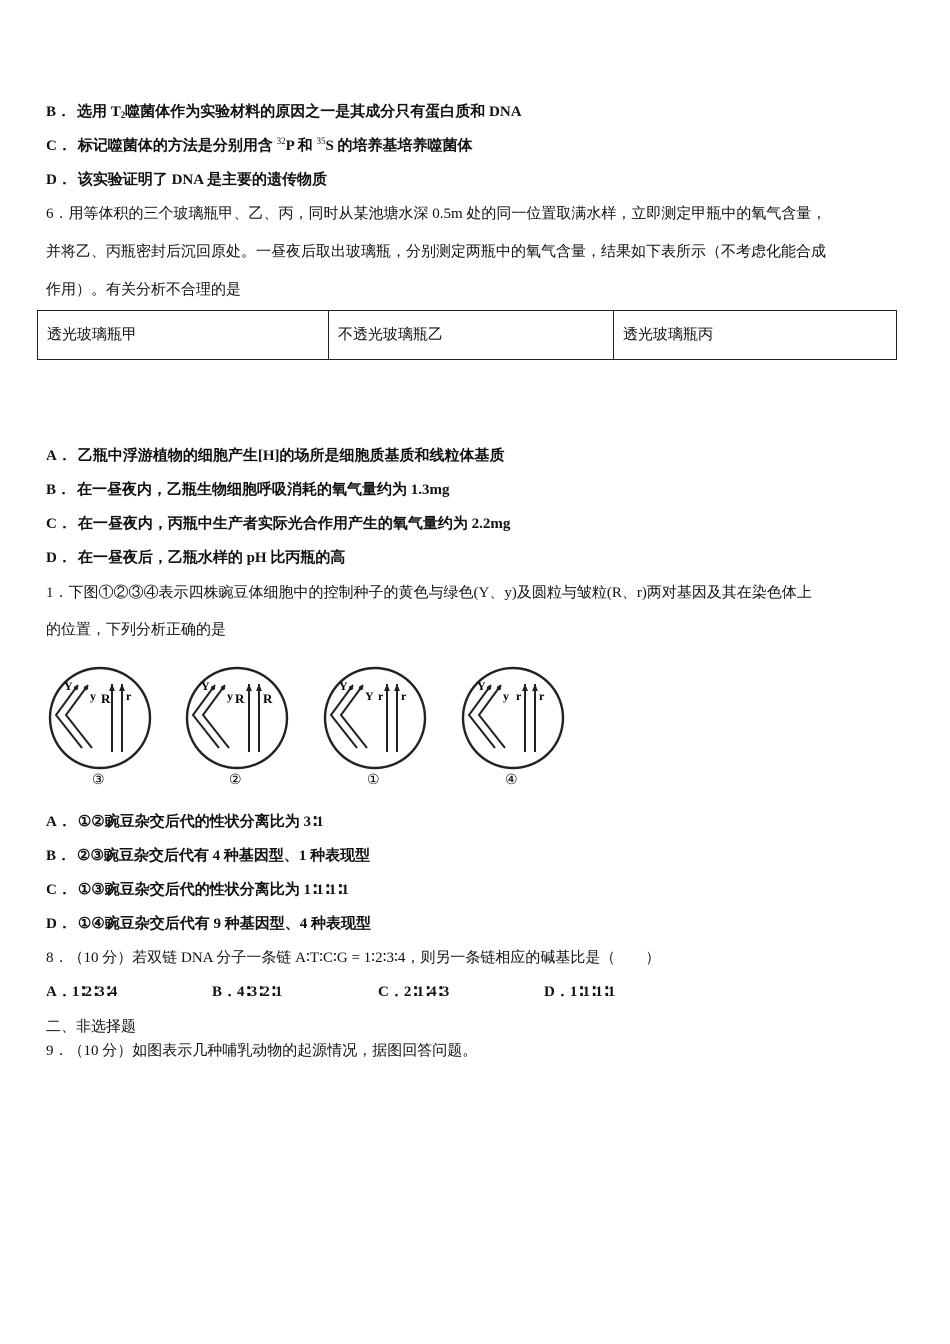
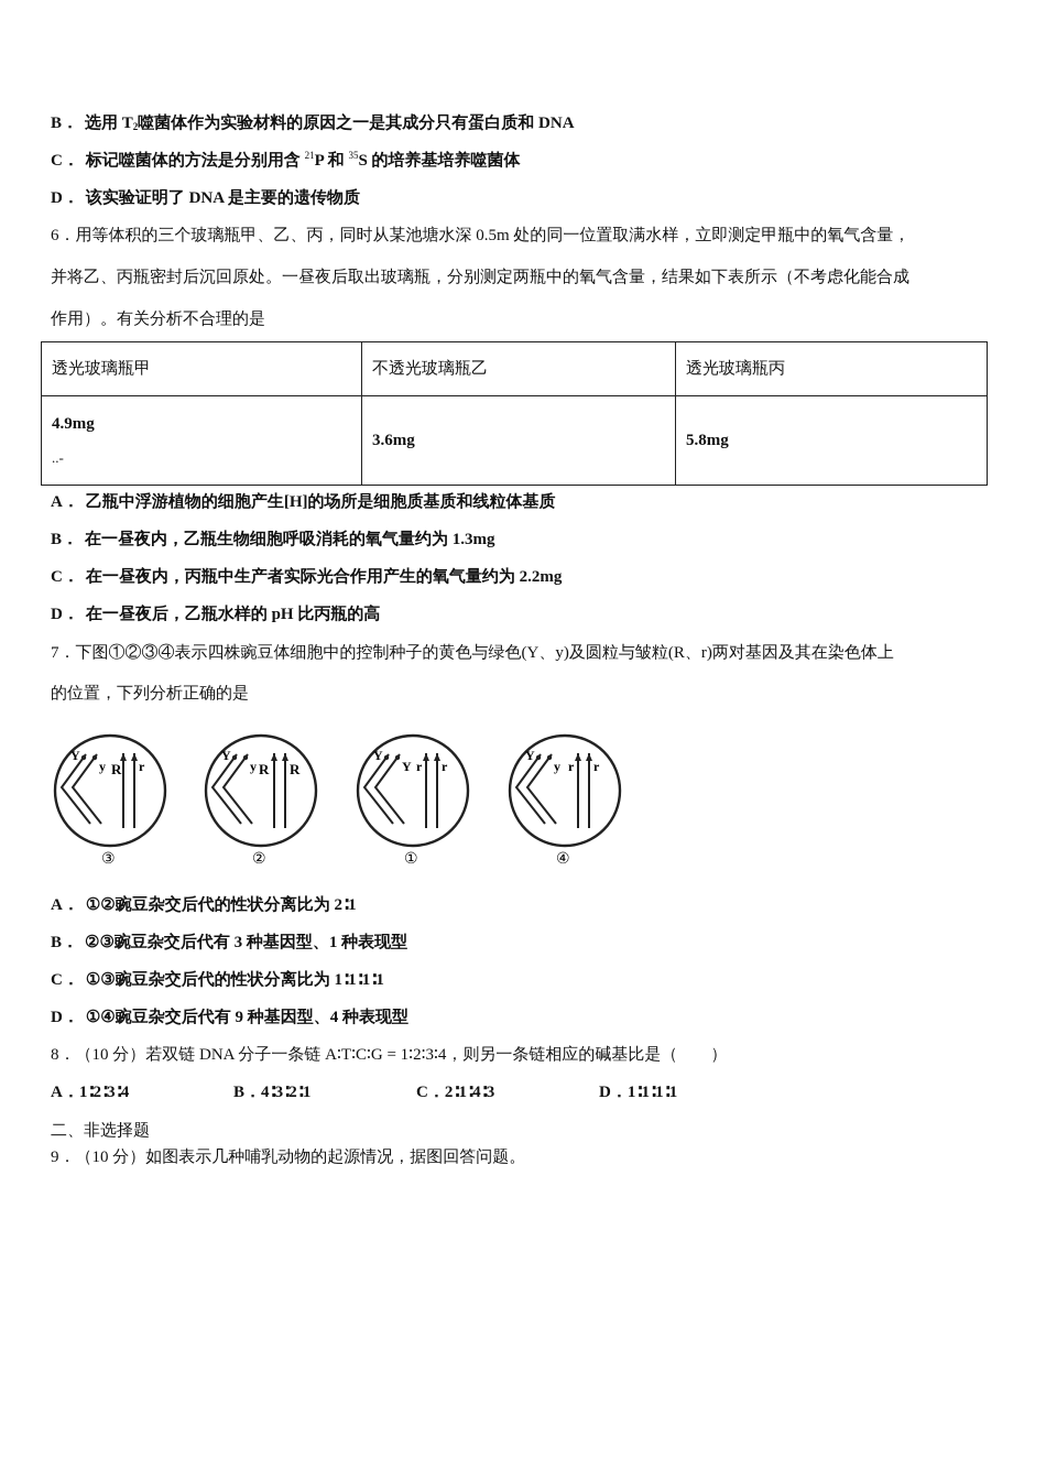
  B． 选用 T2噬菌体作为实验材料的原因之一是其成分只有蛋白质和 DNA
- C． 标记噬菌体的方法是分别用含 32P 和 35S 的培养基培养噬菌体
+ C． 标记噬菌体的方法是分别用含 21P 和 35S 的培养基培养噬菌体
  D． 该实验证明了 DNA 是主要的遗传物质
  6．用等体积的三个玻璃瓶甲、乙、丙，同时从某池塘水深 0.5m 处的同一位置取满水样，立即测定甲瓶中的氧气含量，
  并将乙、丙瓶密封后沉回原处。一昼夜后取出玻璃瓶，分别测定两瓶中的氧气含量，结果如下表所示（不考虑化能合成
  作用）。有关分析不合理的是
  透光玻璃瓶甲	不透光玻璃瓶乙	透光玻璃瓶丙
+ 4.9mg ..-	3.6mg	5.8mg
  A． 乙瓶中浮游植物的细胞产生[H]的场所是细胞质基质和线粒体基质
  B． 在一昼夜内，乙瓶生物细胞呼吸消耗的氧气量约为 1.3mg
  C． 在一昼夜内，丙瓶中生产者实际光合作用产生的氧气量约为 2.2mg
  D． 在一昼夜后，乙瓶水样的 pH 比丙瓶的高
- 1．下图①②③④表示四株豌豆体细胞中的控制种子的黄色与绿色(Y、y)及圆粒与皱粒(R、r)两对基因及其在染色体上
+ 7．下图①②③④表示四株豌豆体细胞中的控制种子的黄色与绿色(Y、y)及圆粒与皱粒(R、r)两对基因及其在染色体上
  的位置，下列分析正确的是
  Y
  y
  R
  r
  ③
  Y
  y
  R
  R
  ②
  Y
  Y
  r
  r
  ①
  Y
  y
  r
  r
  ④
- A． ①②豌豆杂交后代的性状分离比为 3∶1
+ A． ①②豌豆杂交后代的性状分离比为 2∶1
- B． ②③豌豆杂交后代有 4 种基因型、1 种表现型
+ B． ②③豌豆杂交后代有 3 种基因型、1 种表现型
  C． ①③豌豆杂交后代的性状分离比为 1∶1∶1∶1
  D． ①④豌豆杂交后代有 9 种基因型、4 种表现型
  8．（10 分）若双链 DNA 分子一条链 A∶T∶C∶G = 1∶2∶3∶4，则另一条链相应的碱基比是（ ）
  A．1∶2∶3∶4 B．4∶3∶2∶1 C．2∶1∶4∶3 D．1∶1∶1∶1
  二、非选择题
  9．（10 分）如图表示几种哺乳动物的起源情况，据图回答问题。
